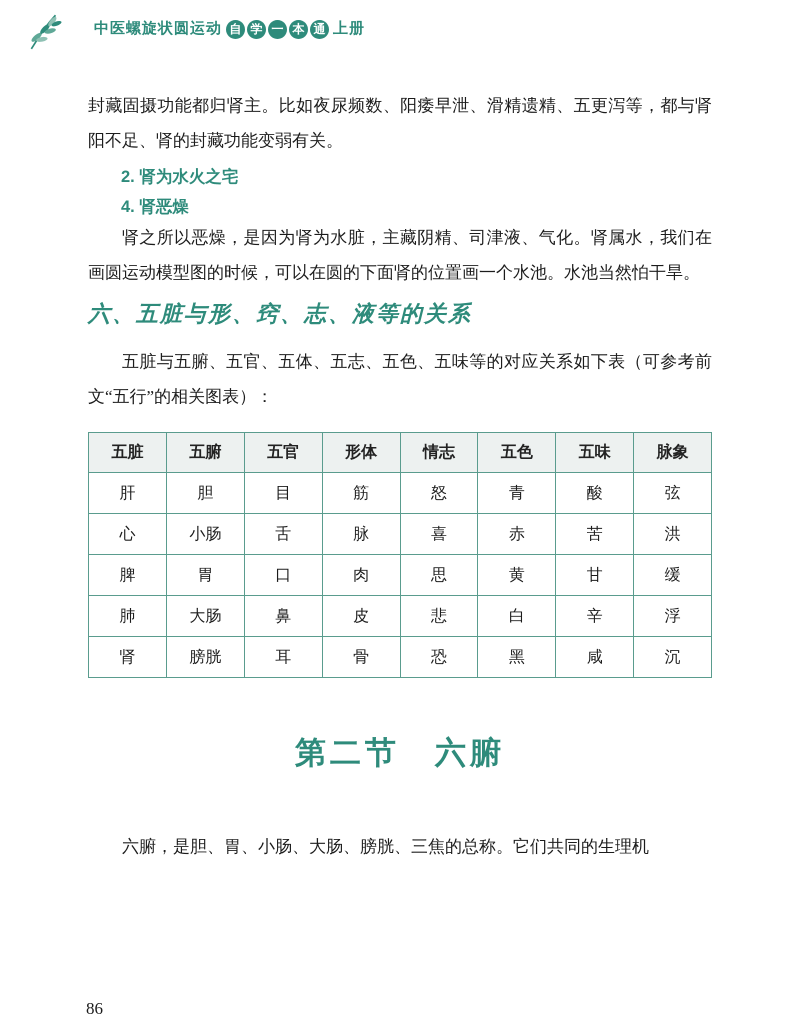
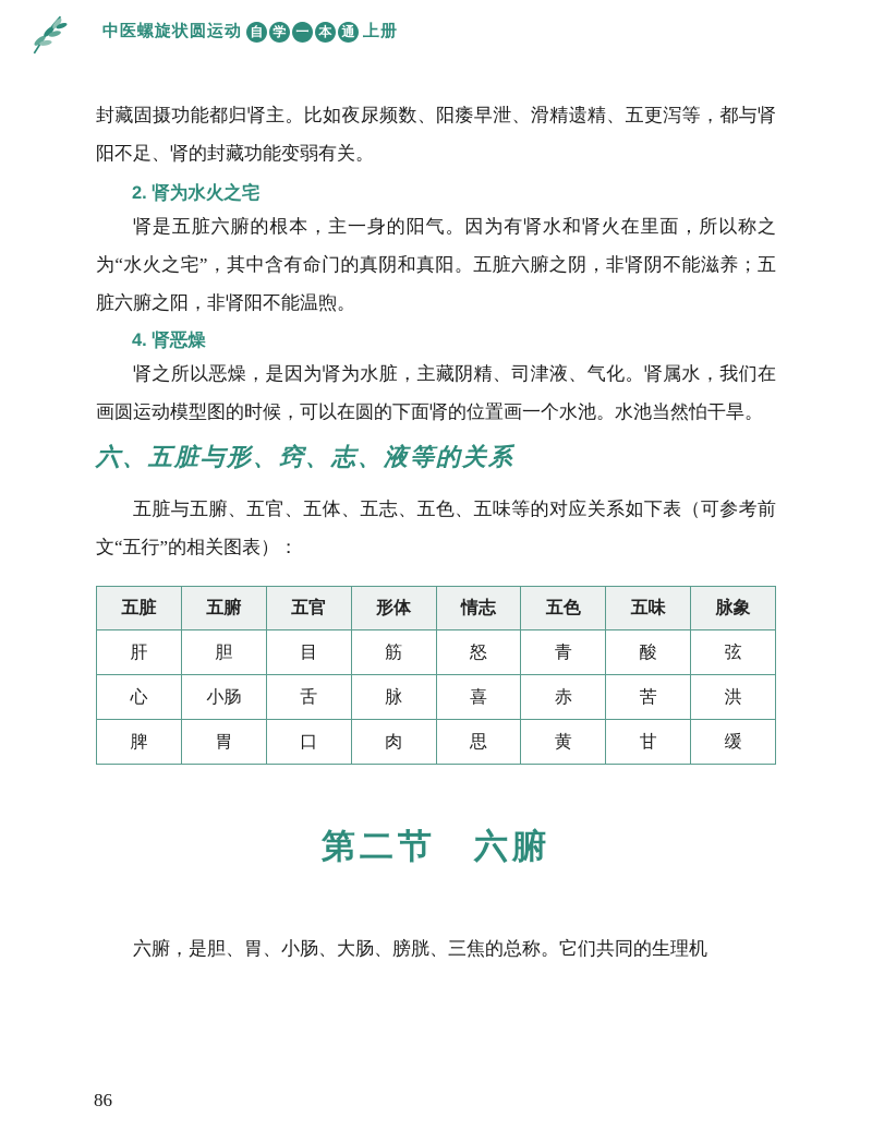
  中医螺旋状圆运动
  自
  学
  一
  本
  通
  上册
  封藏固摄功能都归肾主。比如夜尿频数、阳痿早泄、滑精遗精、五更泻等，都与肾阳不足、肾的封藏功能变弱有关。
  2. 肾为水火之宅
+ 肾是五脏六腑的根本，主一身的阳气。因为有肾水和肾火在里面，所以称之为“水火之宅”，其中含有命门的真阴和真阳。五脏六腑之阴，非肾阴不能滋养；五脏六腑之阳，非肾阳不能温煦。
  4. 肾恶燥
  肾之所以恶燥，是因为肾为水脏，主藏阴精、司津液、气化。肾属水，我们在画圆运动模型图的时候，可以在圆的下面肾的位置画一个水池。水池当然怕干旱。
  六、五脏与形、窍、志、液等的关系
  五脏与五腑、五官、五体、五志、五色、五味等的对应关系如下表（可参考前文“五行”的相关图表）：
  五脏	五腑	五官	形体	情志	五色	五味	脉象
  肝	胆	目	筋	怒	青	酸	弦
  心	小肠	舌	脉	喜	赤	苦	洪
  脾	胃	口	肉	思	黄	甘	缓
- 肺	大肠	鼻	皮	悲	白	辛	浮
- 肾	膀胱	耳	骨	恐	黑	咸	沉
  第二节 六腑
  六腑，是胆、胃、小肠、大肠、膀胱、三焦的总称。它们共同的生理机
  86
